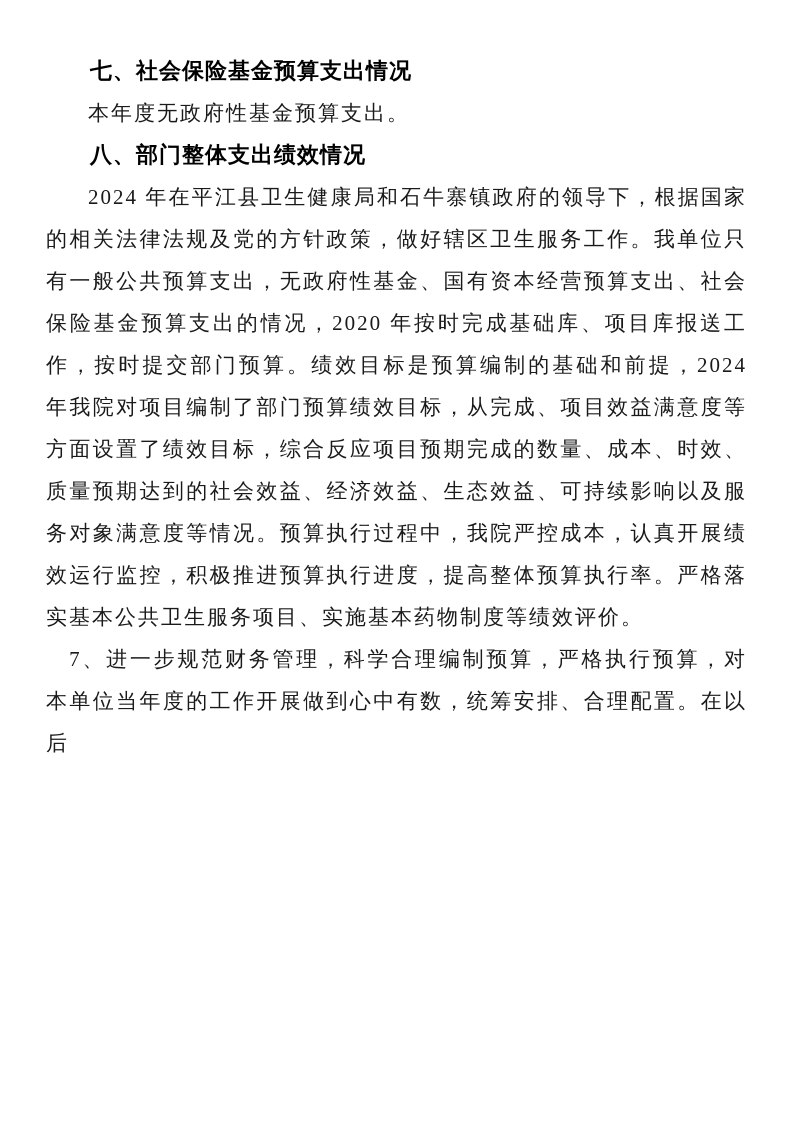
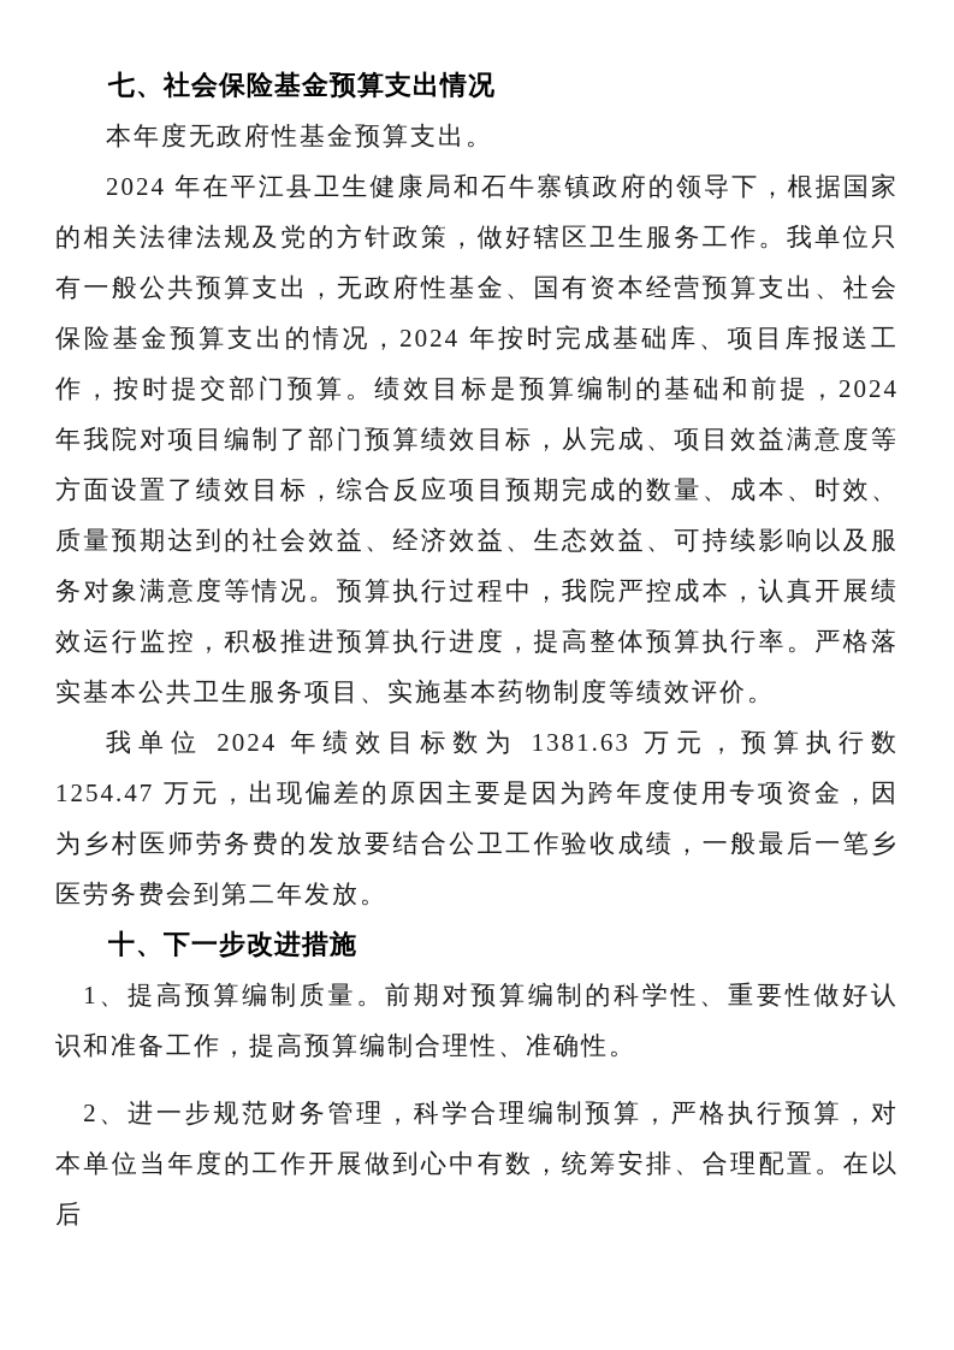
  七、社会保险基金预算支出情况
  本年度无政府性基金预算支出。
- 八、部门整体支出绩效情况
- 2024 年在平江县卫生健康局和石牛寨镇政府的领导下，根据国家的相关法律法规及党的方针政策，做好辖区卫生服务工作。我单位只有一般公共预算支出，无政府性基金、国有资本经营预算支出、社会保险基金预算支出的情况，2020 年按时完成基础库、项目库报送工作，按时提交部门预算。绩效目标是预算编制的基础和前提，2024 年我院对项目编制了部门预算绩效目标，从完成、项目效益满意度等方面设置了绩效目标，综合反应项目预期完成的数量、成本、时效、质量预期达到的社会效益、经济效益、生态效益、可持续影响以及服务对象满意度等情况。预算执行过程中，我院严控成本，认真开展绩效运行监控，积极推进预算执行进度，提高整体预算执行率。严格落实基本公共卫生服务项目、实施基本药物制度等绩效评价。
+ 2024 年在平江县卫生健康局和石牛寨镇政府的领导下，根据国家的相关法律法规及党的方针政策，做好辖区卫生服务工作。我单位只有一般公共预算支出，无政府性基金、国有资本经营预算支出、社会保险基金预算支出的情况，2024 年按时完成基础库、项目库报送工作，按时提交部门预算。绩效目标是预算编制的基础和前提，2024 年我院对项目编制了部门预算绩效目标，从完成、项目效益满意度等方面设置了绩效目标，综合反应项目预期完成的数量、成本、时效、质量预期达到的社会效益、经济效益、生态效益、可持续影响以及服务对象满意度等情况。预算执行过程中，我院严控成本，认真开展绩效运行监控，积极推进预算执行进度，提高整体预算执行率。严格落实基本公共卫生服务项目、实施基本药物制度等绩效评价。
+ 我单位 2024 年绩效目标数为 1381.63 万元，预算执行数 1254.47 万元，出现偏差的原因主要是因为跨年度使用专项资金，因为乡村医师劳务费的发放要结合公卫工作验收成绩，一般最后一笔乡医劳务费会到第二年发放。
+ 十、下一步改进措施
+ 1、提高预算编制质量。前期对预算编制的科学性、重要性做好认识和准备工作，提高预算编制合理性、准确性。
- 7、进一步规范财务管理，科学合理编制预算，严格执行预算，对本单位当年度的工作开展做到心中有数，统筹安排、合理配置。在以后
+ 2、进一步规范财务管理，科学合理编制预算，严格执行预算，对本单位当年度的工作开展做到心中有数，统筹安排、合理配置。在以后
